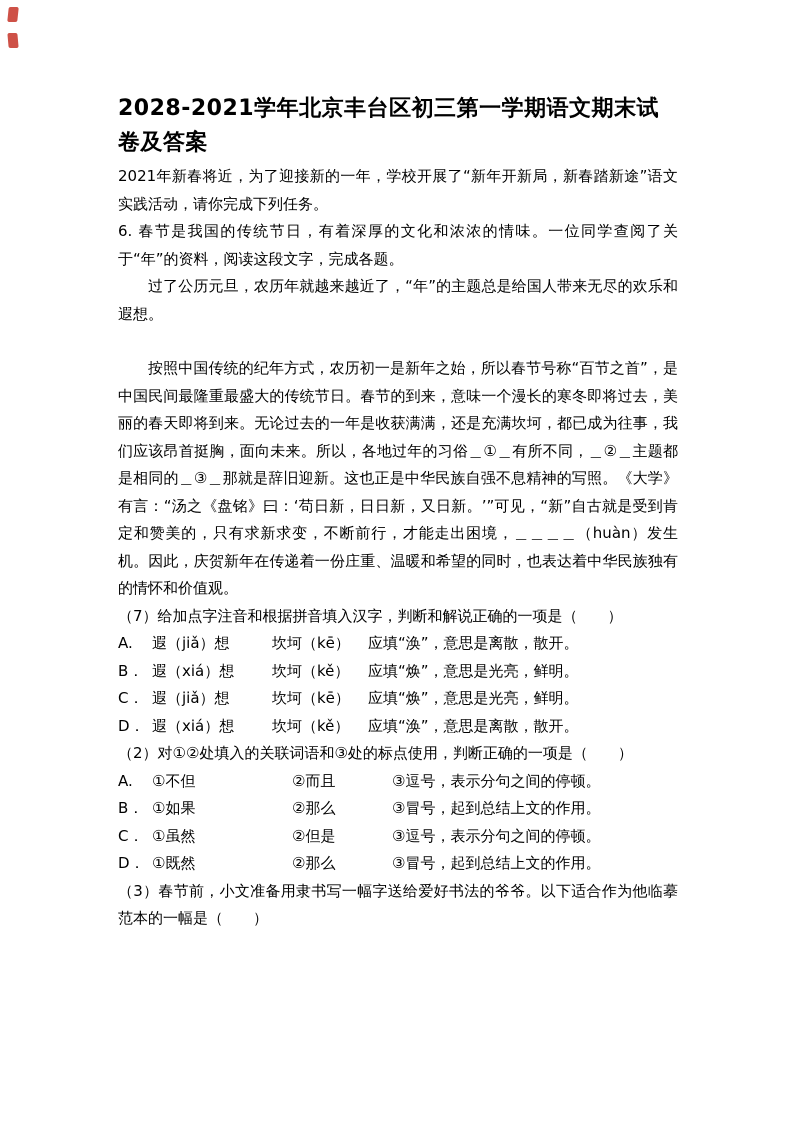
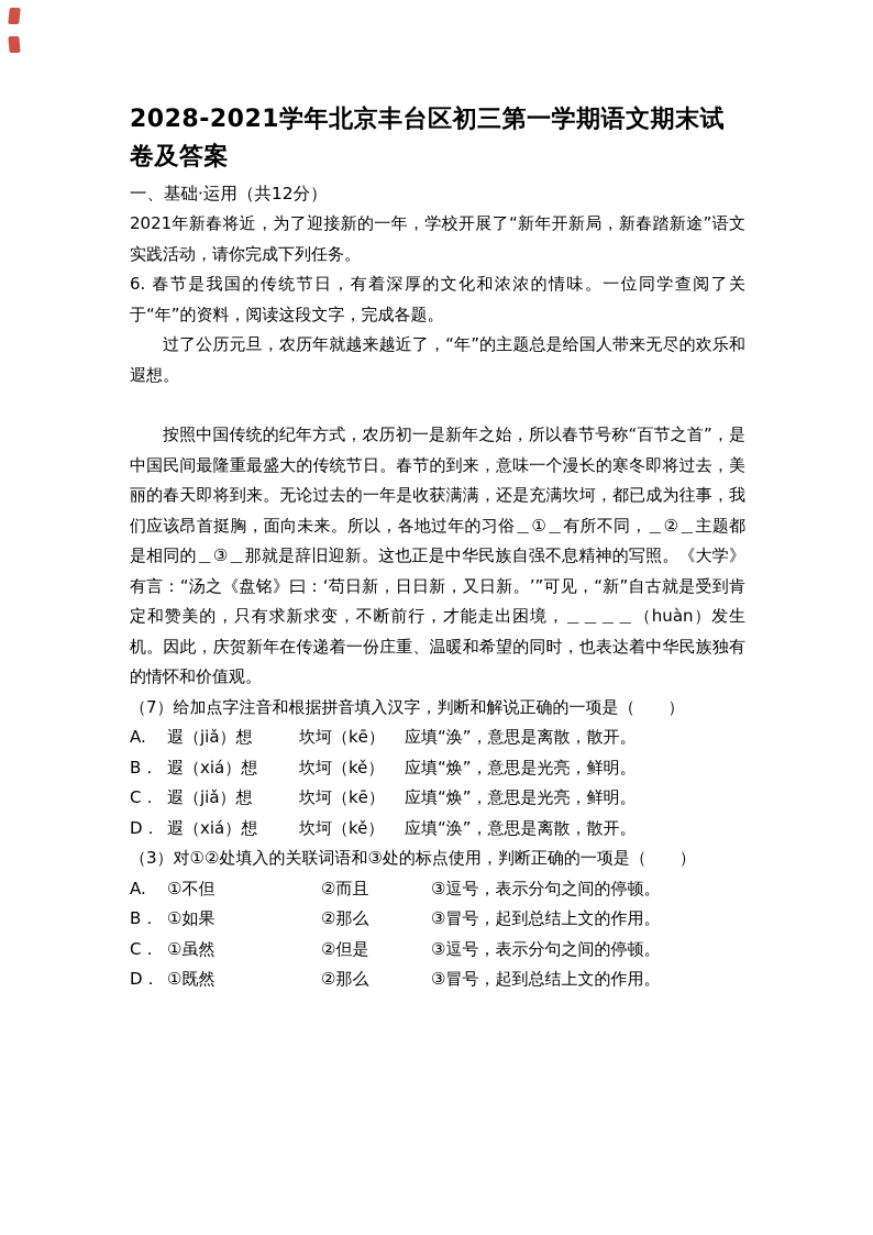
  2028-2021学年北京丰台区初三第一学期语文期末试卷及答案
+ 一、基础·运用（共12分）
  2021年新春将近，为了迎接新的一年，学校开展了“新年开新局，新春踏新途”语文实践活动，请你完成下列任务。
  6. 春节是我国的传统节日，有着深厚的文化和浓浓的情味。一位同学查阅了关于“年”的资料，阅读这段文字，完成各题。
  过了公历元旦，农历年就越来越近了，“年”的主题总是给国人带来无尽的欢乐和遐想。
  按照中国传统的纪年方式，农历初一是新年之始，所以春节号称“百节之首”，是中国民间最隆重最盛大的传统节日。春节的到来，意味一个漫长的寒冬即将过去，美丽的春天即将到来。无论过去的一年是收获满满，还是充满坎坷，都已成为往事，我们应该昂首挺胸，面向未来。所以，各地过年的习俗＿①＿有所不同，＿②＿主题都是相同的＿③＿那就是辞旧迎新。这也正是中华民族自强不息精神的写照。《大学》有言：“汤之《盘铭》曰：‘苟日新，日日新，又日新。’”可见，“新”自古就是受到肯定和赞美的，只有求新求变，不断前行，才能走出困境，＿＿＿＿（huàn）发生机。因此，庆贺新年在传递着一份庄重、温暖和希望的同时，也表达着中华民族独有的情怀和价值观。
  （7）给加点字注音和根据拼音填入汉字，判断和解说正确的一项是（ ）
  A.
  遐（jiǎ）想
  坎坷（kē）
  应填“涣”，意思是离散，散开。
  B．
  遐（xiá）想
  坎坷（kě）
  应填“焕”，意思是光亮，鲜明。
  C．
  遐（jiǎ）想
  坎坷（kē）
  应填“焕”，意思是光亮，鲜明。
  D．
  遐（xiá）想
  坎坷（kě）
  应填“涣”，意思是离散，散开。
- （2）对①②处填入的关联词语和③处的标点使用，判断正确的一项是（ ）
+ （3）对①②处填入的关联词语和③处的标点使用，判断正确的一项是（ ）
  A.
  ①不但
  ②而且
  ③逗号，表示分句之间的停顿。
  B．
  ①如果
  ②那么
  ③冒号，起到总结上文的作用。
  C．
  ①虽然
  ②但是
  ③逗号，表示分句之间的停顿。
  D．
  ①既然
  ②那么
  ③冒号，起到总结上文的作用。
- （3）春节前，小文准备用隶书写一幅字送给爱好书法的爷爷。以下适合作为他临摹范本的一幅是（ ）
